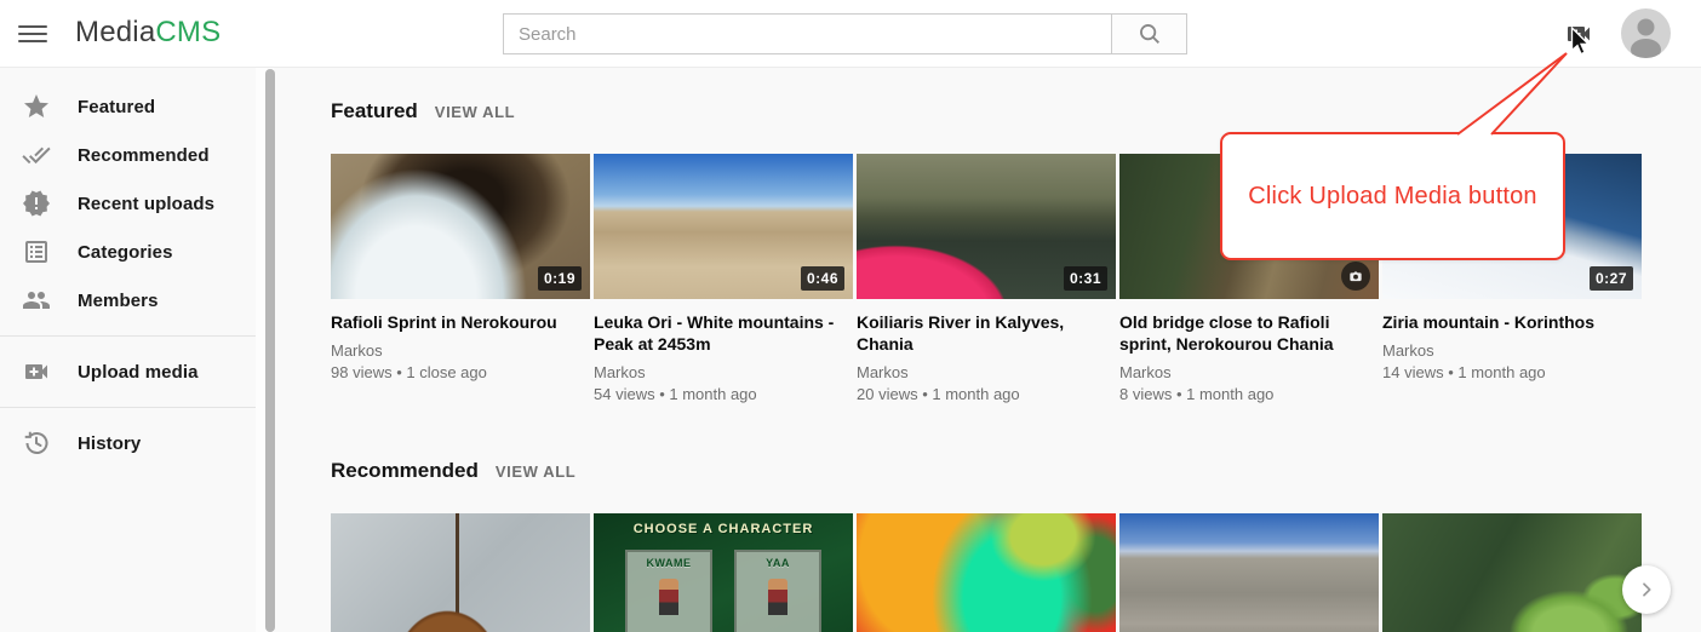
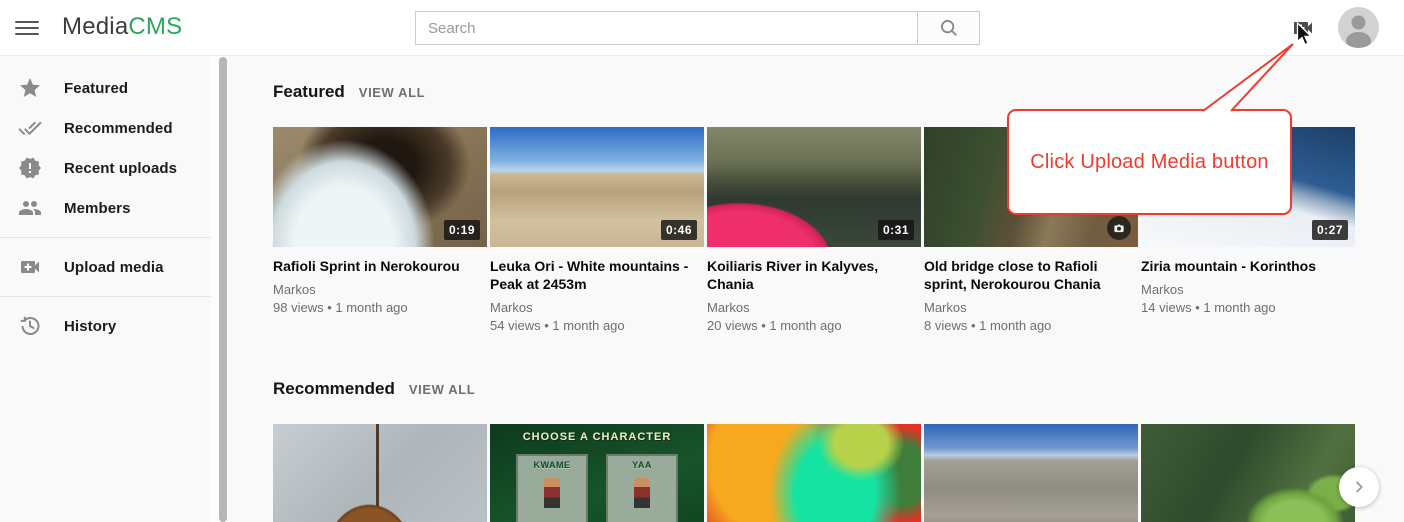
  MediaCMS
  Search
  Featured
  Recommended
  Recent uploads
- Categories
  Members
  Upload media
  History
  Featured
  VIEW ALL
  0:19
  Rafioli Sprint in Nerokourou
  Markos
- 98 views • 1 close ago
+ 98 views • 1 month ago
  0:46
  Leuka Ori - White mountains - Peak at 2453m
  Markos
  54 views • 1 month ago
  0:31
  Koiliaris River in Kalyves, Chania
  Markos
  20 views • 1 month ago
  Old bridge close to Rafioli sprint, Nerokourou Chania
  Markos
  8 views • 1 month ago
  0:27
  Ziria mountain - Korinthos
  Markos
  14 views • 1 month ago
  Recommended
  VIEW ALL
  CHOOSE A CHARACTER
  KWAME
  YAA
  Click Upload Media button
